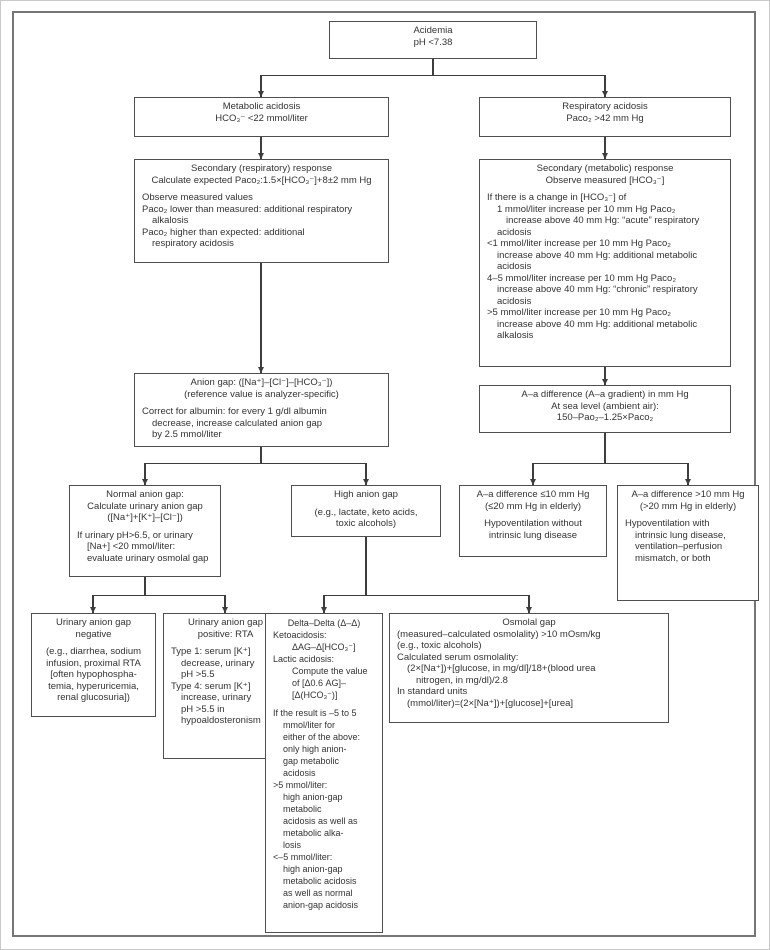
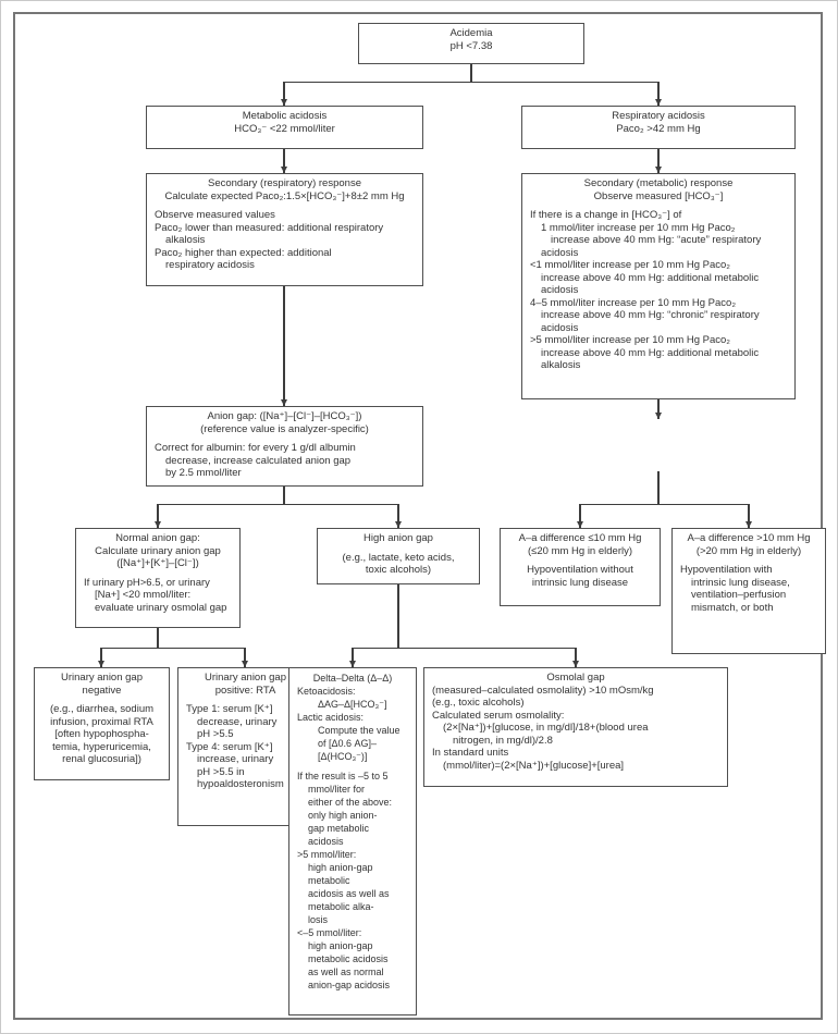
  Acidemia
  pH <7.38
  Metabolic acidosis
  HCO₃⁻ <22 mmol/liter
  Respiratory acidosis
  Paco₂ >42 mm Hg
  Secondary (respiratory) response
  Calculate expected Paco₂:1.5×[HCO₃⁻]+8±2 mm Hg
  Observe measured values
  Paco₂ lower than measured: additional respiratory
  alkalosis
  Paco₂ higher than expected: additional
  respiratory acidosis
  Secondary (metabolic) response
  Observe measured [HCO₃⁻]
  If there is a change in [HCO₃⁻] of
  1 mmol/liter increase per 10 mm Hg Paco₂
  increase above 40 mm Hg: “acute” respiratory
  acidosis
  <1 mmol/liter increase per 10 mm Hg Paco₂
  increase above 40 mm Hg: additional metabolic
  acidosis
  4–5 mmol/liter increase per 10 mm Hg Paco₂
  increase above 40 mm Hg: “chronic” respiratory
  acidosis
  >5 mmol/liter increase per 10 mm Hg Paco₂
  increase above 40 mm Hg: additional metabolic
  alkalosis
  Anion gap: ([Na⁺]–[Cl⁻]–[HCO₃⁻])
  (reference value is analyzer-specific)
  Correct for albumin: for every 1 g/dl albumin
  decrease, increase calculated anion gap
  by 2.5 mmol/liter
- A–a difference (A–a gradient) in mm Hg
- At sea level (ambient air):
- 150–Pao₂–1.25×Paco₂
  Normal anion gap:
  Calculate urinary anion gap
  ([Na⁺]+[K⁺]–[Cl⁻])
  If urinary pH>6.5, or urinary
  [Na+] <20 mmol/liter:
  evaluate urinary osmolal gap
  High anion gap
  (e.g., lactate, keto acids,
  toxic alcohols)
  A–a difference ≤10 mm Hg
  (≤20 mm Hg in elderly)
  Hypoventilation without
  intrinsic lung disease
  A–a difference >10 mm Hg
  (>20 mm Hg in elderly)
  Hypoventilation with
  intrinsic lung disease,
  ventilation–perfusion
  mismatch, or both
  Urinary anion gap
  negative
  (e.g., diarrhea, sodium
  infusion, proximal RTA
  [often hypophospha-
  temia, hyperuricemia,
  renal glucosuria])
  Urinary anion gap
  positive: RTA
  Type 1: serum [K⁺]
  decrease, urinary
  pH >5.5
  Type 4: serum [K⁺]
  increase, urinary
  pH >5.5 in
  hypoaldosteronism
  Delta–Delta (Δ–Δ)
  Ketoacidosis:
  ΔAG–Δ[HCO₃⁻]
  Lactic acidosis:
  Compute the value
  of [Δ0.6 AG]–
  [Δ(HCO₃⁻)]
  If the result is –5 to 5
  mmol/liter for
  either of the above:
  only high anion-
  gap metabolic
  acidosis
  >5 mmol/liter:
  high anion-gap
  metabolic
  acidosis as well as
  metabolic alka-
  losis
  <–5 mmol/liter:
  high anion-gap
  metabolic acidosis
  as well as normal
  anion-gap acidosis
  Osmolal gap
  (measured–calculated osmolality) >10 mOsm/kg
  (e.g., toxic alcohols)
  Calculated serum osmolality:
  (2×[Na⁺])+[glucose, in mg/dl]/18+(blood urea
  nitrogen, in mg/dl)/2.8
  In standard units
  (mmol/liter)=(2×[Na⁺])+[glucose]+[urea]
